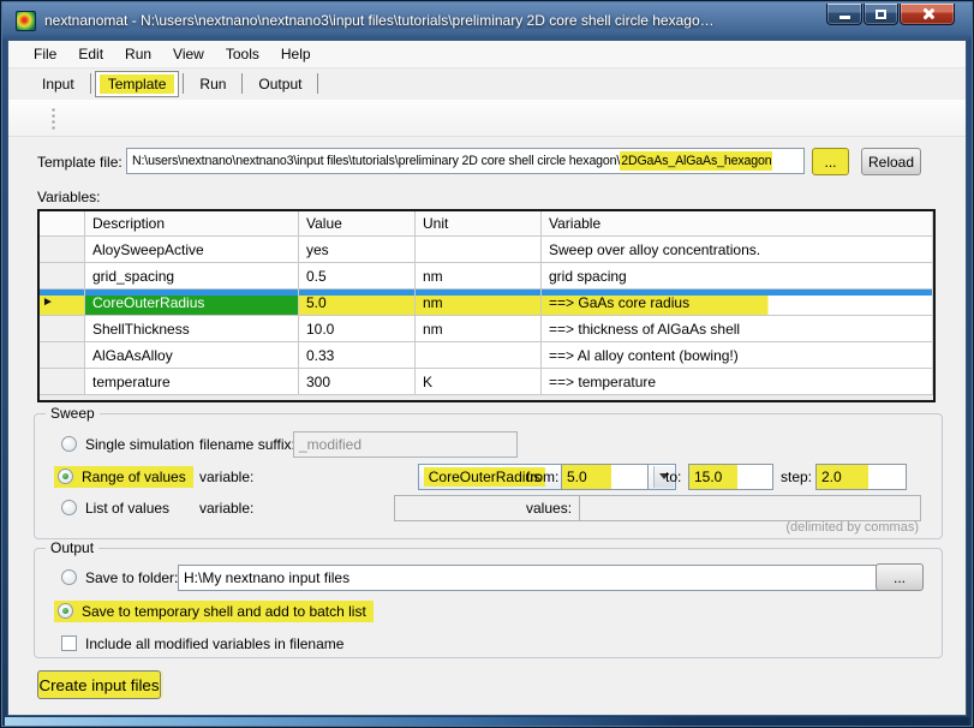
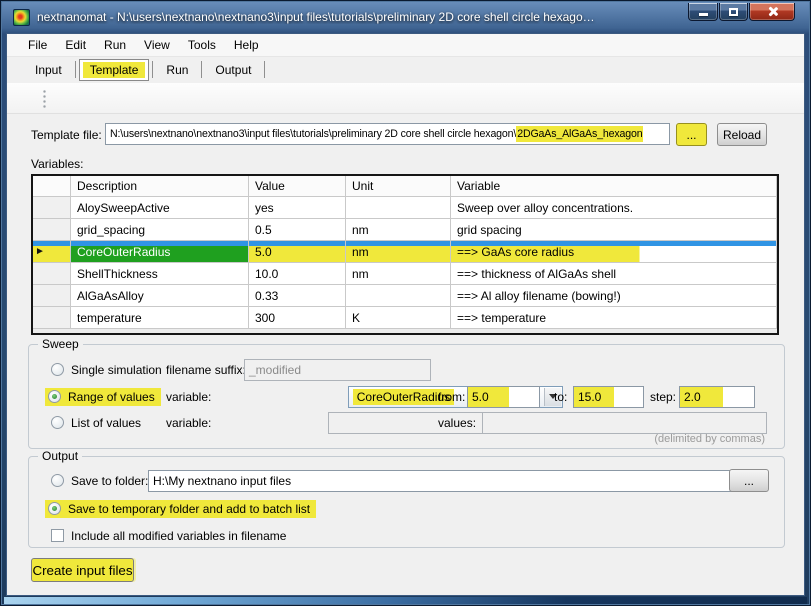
  nextnanomat - N:\users\nextnano\nextnano3\input files\tutorials\preliminary 2D core shell circle hexagon\2
  File
  Edit
  Run
  View
  Tools
  Help
  Input
  Template
  Run
  Output
  Template file:
  N:\users\nextnano\nextnano3\input files\tutorials\preliminary 2D core shell circle hexagon\
  2DGaAs_AlGaAs_hexagon
  ...
  Reload
  Variables:
  Description
  Value
  Unit
  Variable
  AloySweepActive
  yes
  Sweep over alloy concentrations.
  grid_spacing
  0.5
  nm
  grid spacing
  ►
  CoreOuterRadius
  5.0
  nm
  ==> GaAs core radius
  ShellThickness
  10.0
  nm
  ==> thickness of AlGaAs shell
  AlGaAsAlloy
  0.33
- ==> Al alloy content (bowing!)
+ ==> Al alloy filename (bowing!)
  temperature
  300
  K
  ==> temperature
  Sweep
  Single simulation
  filename suffix
  _modified
  Range of values
  variable:
  CoreOuterRadius
  from:
  5.0
  to:
  15.0
  step:
  2.0
  List of values
  variable:
  values:
  (delimited by commas)
  Output
  Save to folder:
  H:\My nextnano input files
  ...
- Save to temporary shell and add to batch list
+ Save to temporary folder and add to batch list
  Include all modified variables in filename
  Create input files
